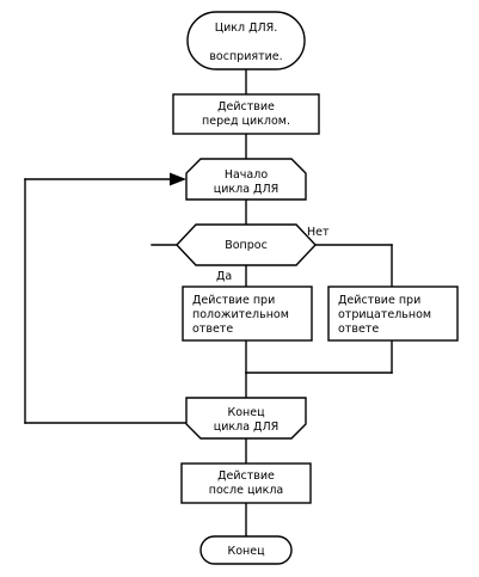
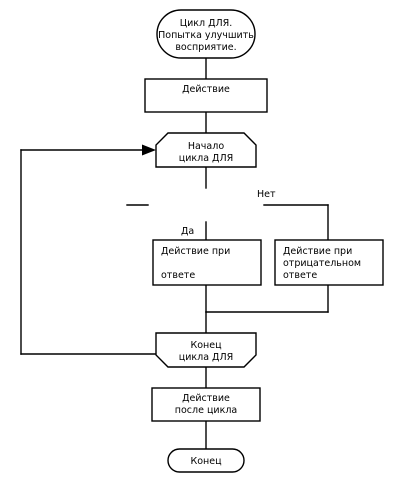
  Цикл ДЛЯ.
+ Попытка улучшить
  восприятие.
  Действие
- перед циклом.
  Начало
  цикла ДЛЯ
- Вопрос
  Да
  Нет
  Действие при
- положительном
  ответе
  Действие при
  отрицательном
  ответе
  Конец
  цикла ДЛЯ
  Действие
  после цикла
  Конец
